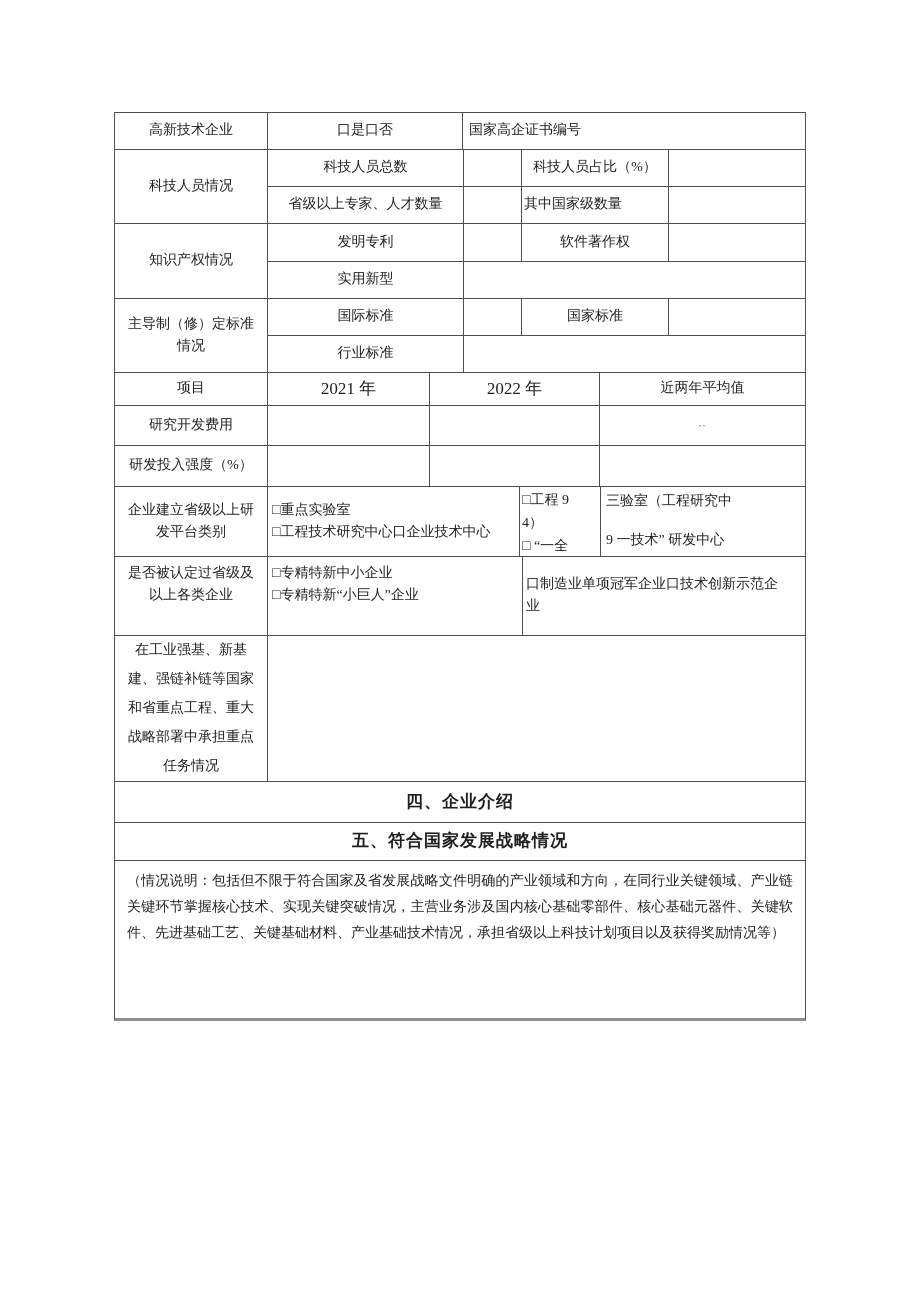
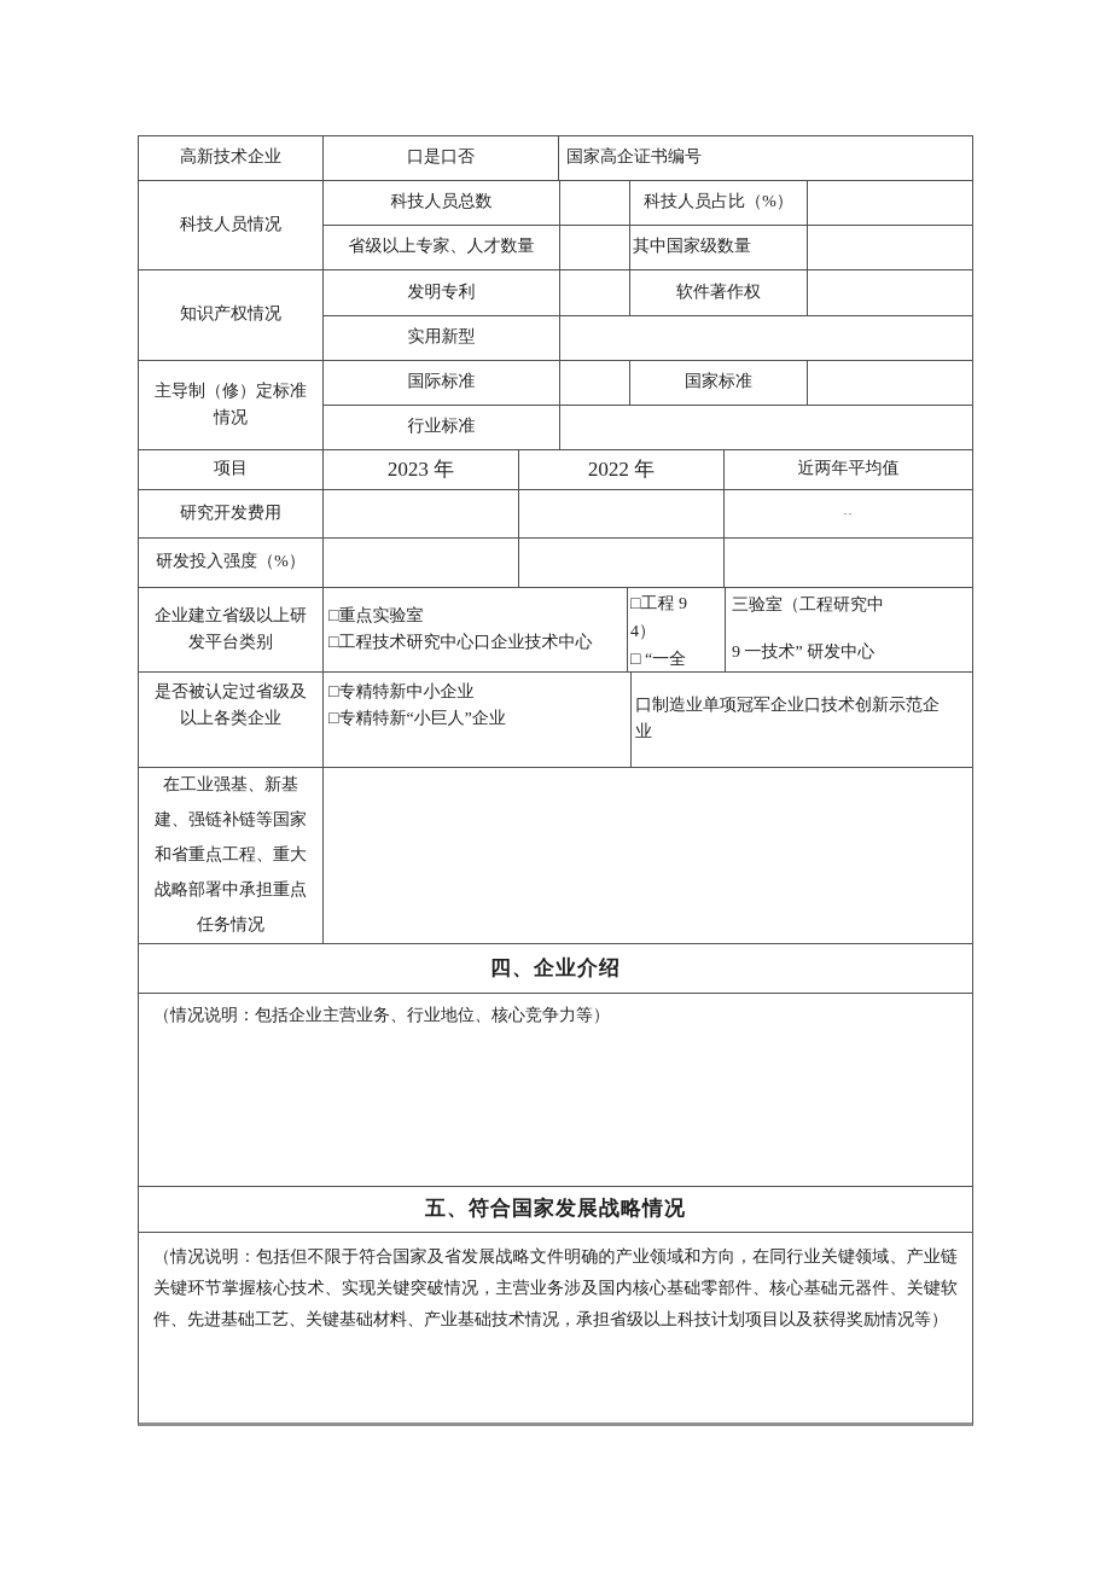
  高新技术企业
  口是口否
  国家高企证书编号
  科技人员情况
  科技人员总数
  科技人员占比（%）
  省级以上专家、人才数量
  其中国家级数量
  知识产权情况
  发明专利
  软件著作权
  实用新型
  主导制（修）定标准
  情况
  国际标准
  国家标准
  行业标准
  项目
- 2021 年
+ 2023 年
  2022 年
  近两年平均值
  研究开发费用
  --
  研发投入强度（%）
  企业建立省级以上研
  发平台类别
  □重点实验室
  □工程技术研究中心口企业技术中心
  □工程 9
  4）
  □ “一全
  三验室（工程研究中
  9 一技术” 研发中心
  是否被认定过省级及
  以上各类企业
  □专精特新中小企业
  □专精特新“小巨人”企业
  口制造业单项冠军企业口技术创新示范企
  业
  在工业强基、新基
  建、强链补链等国家
  和省重点工程、重大
  战略部署中承担重点
  任务情况
  四、企业介绍
+ （情况说明：包括企业主营业务、行业地位、核心竞争力等）
  五、符合国家发展战略情况
  （情况说明：包括但不限于符合国家及省发展战略文件明确的产业领域和方向，在同行业关键领域、产业链关键环节掌握核心技术、实现关键突破情况，主营业务涉及国内核心基础零部件、核心基础元器件、关键软件、先进基础工艺、关键基础材料、产业基础技术情况，承担省级以上科技计划项目以及获得奖励情况等）
